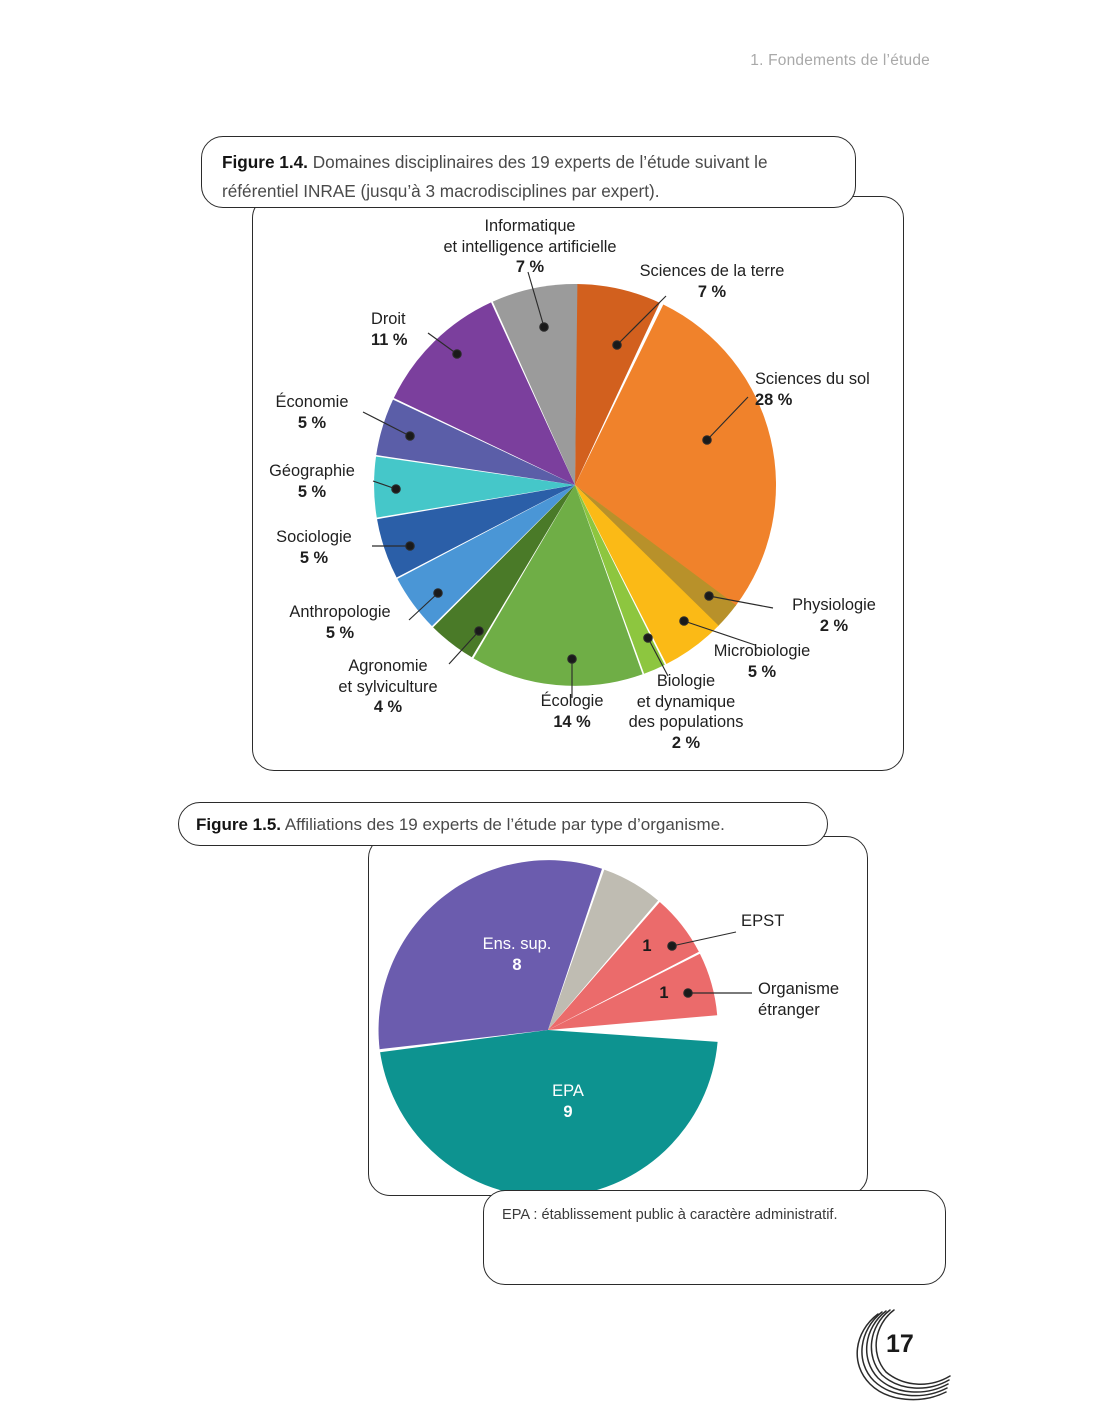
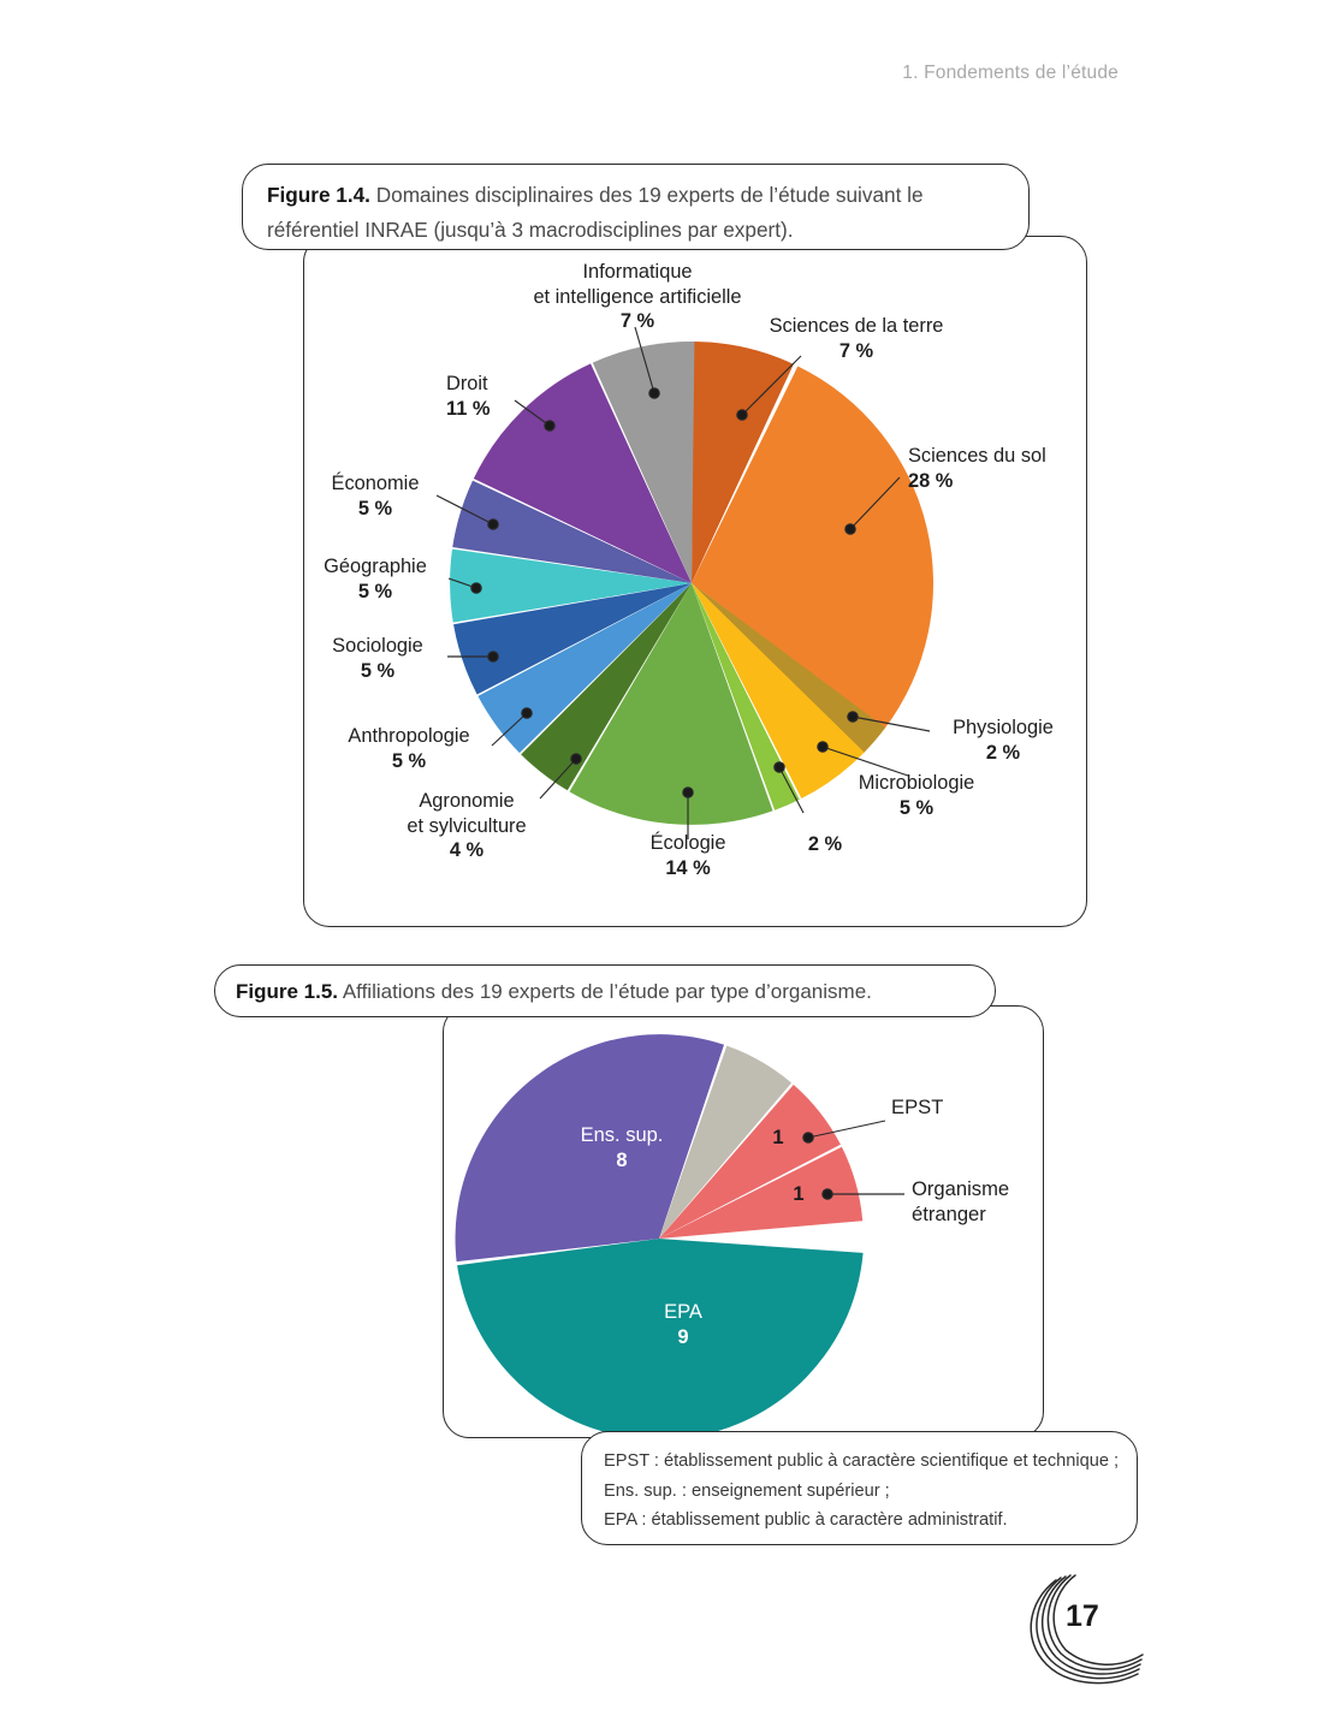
  1. Fondements de l’étude
  Figure 1.4. Domaines disciplinaires des 19 experts de l’étude suivant le référentiel INRAE (jusqu’à 3 macrodisciplines par expert).
  Informatique
  et intelligence artificielle
  7 %
  Sciences de la terre
  7 %
  Sciences du sol
  28 %
  Droit
  11 %
  Économie
  5 %
  Géographie
  5 %
  Sociologie
  5 %
  Anthropologie
  5 %
  Agronomie
  et sylviculture
  4 %
  Écologie
  14 %
- Biologie
- et dynamique
- des populations
  2 %
  Microbiologie
  5 %
  Physiologie
  2 %
  Figure 1.5. Affiliations des 19 experts de l’étude par type d’organisme.
  Ens. sup.
  8
  EPA
  9
  1
  EPST
  1
  Organisme
  étranger
+ EPST : établissement public à caractère scientifique et technique ;
+ Ens. sup. : enseignement supérieur ;
  EPA : établissement public à caractère administratif.
  17
